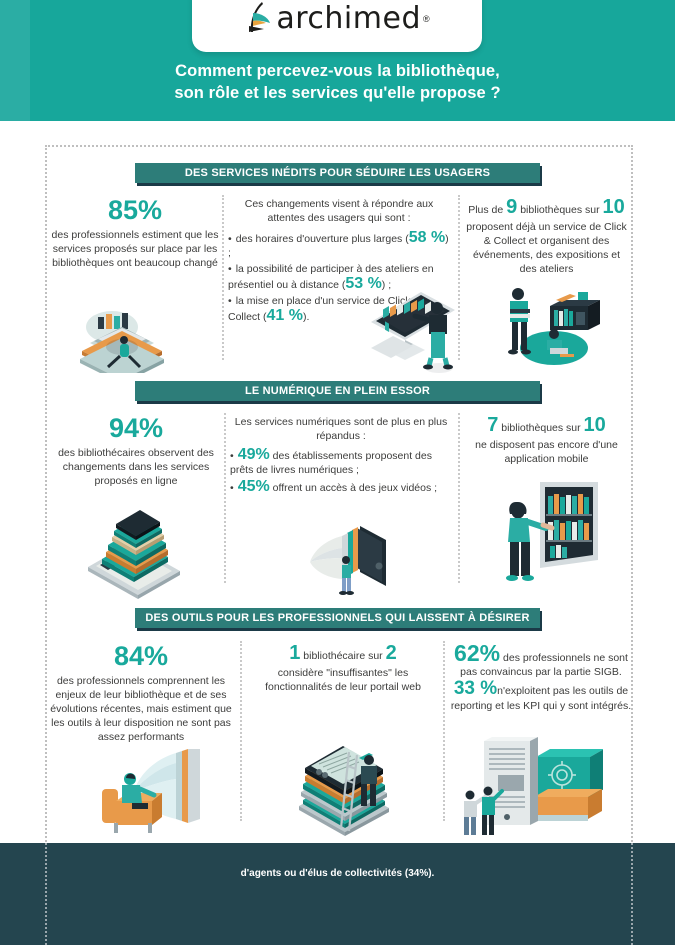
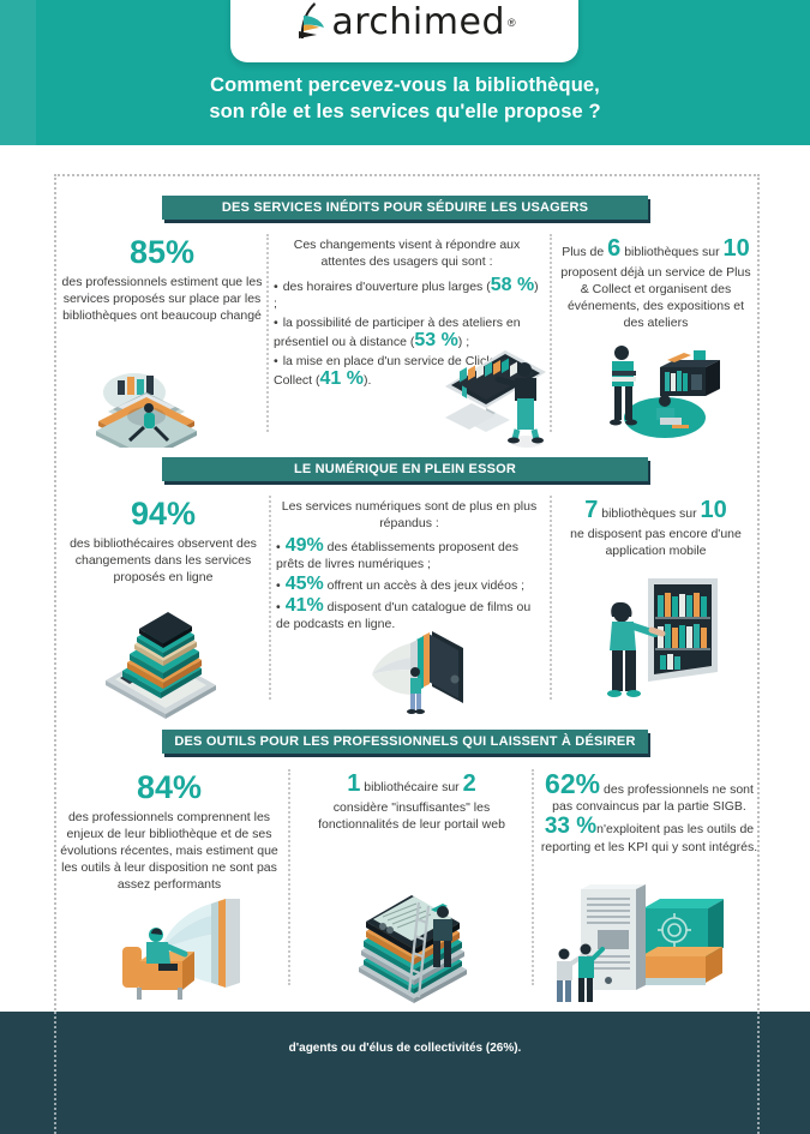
  archimed
  ®
  Comment percevez-vous la bibliothèque,
  son rôle et les services qu'elle propose ?
  DES SERVICES INÉDITS POUR SÉDUIRE LES USAGERS
  85%
  des professionnels estiment que les services proposés sur place par les bibliothèques ont beaucoup changé
  Ces changements visent à répondre aux attentes des usagers qui sont :
  des horaires d'ouverture plus larges (58 %) ;
  la possibilité de participer à des ateliers en présentiel ou à distance (53 %) ;
  la mise en place d'un service de Clic Collect (41 %).
- Plus de 9 bibliothèques sur 10
+ Plus de 6 bibliothèques sur 10
- proposent déjà un service de Click & Collect et organisent des événements, des expositions et des ateliers
+ proposent déjà un service de Plus & Collect et organisent des événements, des expositions et des ateliers
  LE NUMÉRIQUE EN PLEIN ESSOR
  94%
  des bibliothécaires observent des changements dans les services proposés en ligne
  Les services numériques sont de plus en plus répandus :
  49% des établissements proposent des prêts de livres numériques ;
  45% offrent un accès à des jeux vidéos ;
+ 41% disposent d'un catalogue de films ou de podcasts en ligne.
  7 bibliothèques sur 10
  ne disposent pas encore d'une application mobile
  DES OUTILS POUR LES PROFESSIONNELS QUI LAISSENT À DÉSIRER
  84%
  des professionnels comprennent les enjeux de leur bibliothèque et de ses évolutions récentes, mais estiment que les outils à leur disposition ne sont pas assez performants
  1 bibliothécaire sur 2
  considère "insuffisantes" les fonctionnalités de leur portail web
  62% des professionnels ne sont pas convaincus par la partie SIGB. 33 %n'exploitent pas les outils de reporting et les KPI qui y sont intégrés.
- d'agents ou d'élus de collectivités (34%).
+ d'agents ou d'élus de collectivités (26%).
